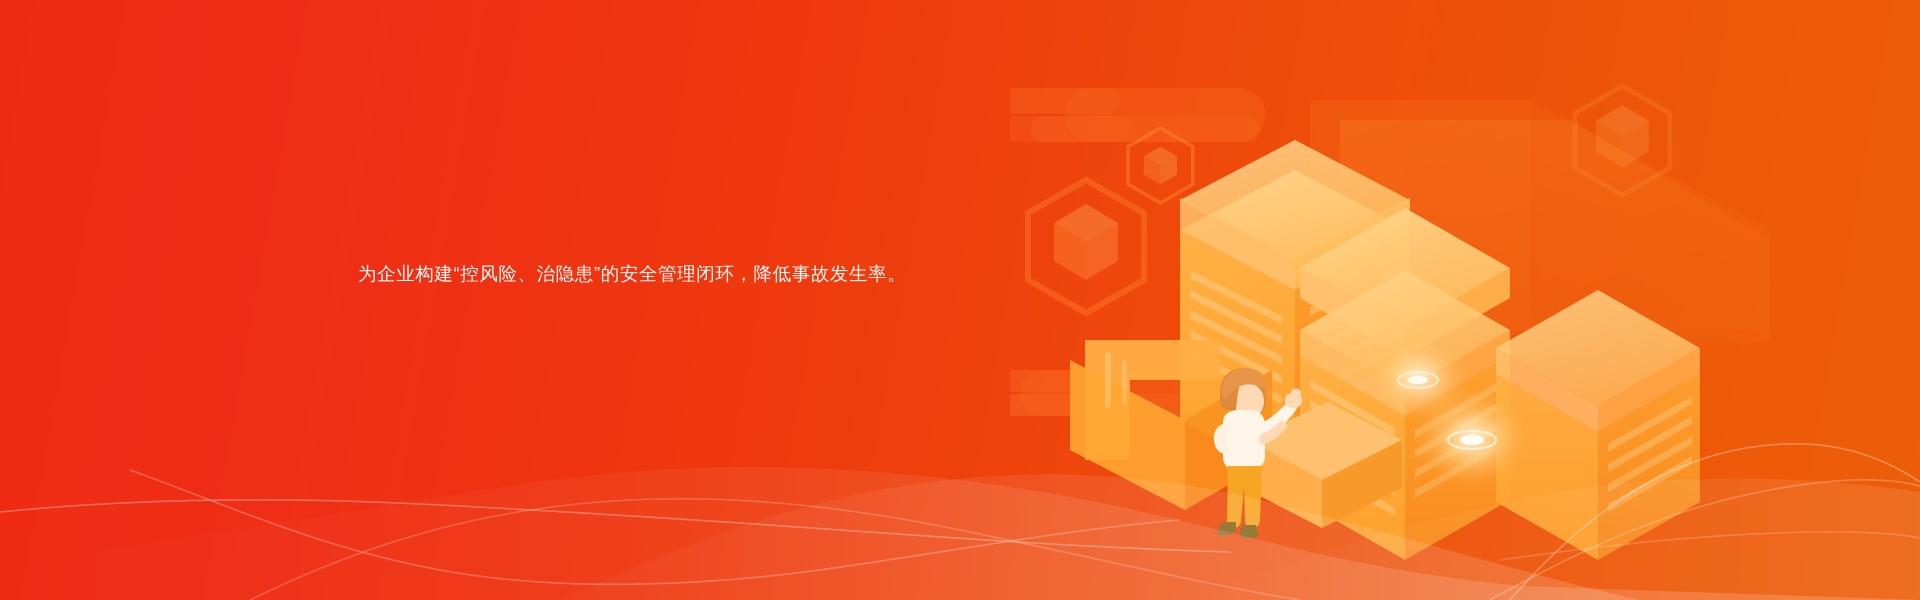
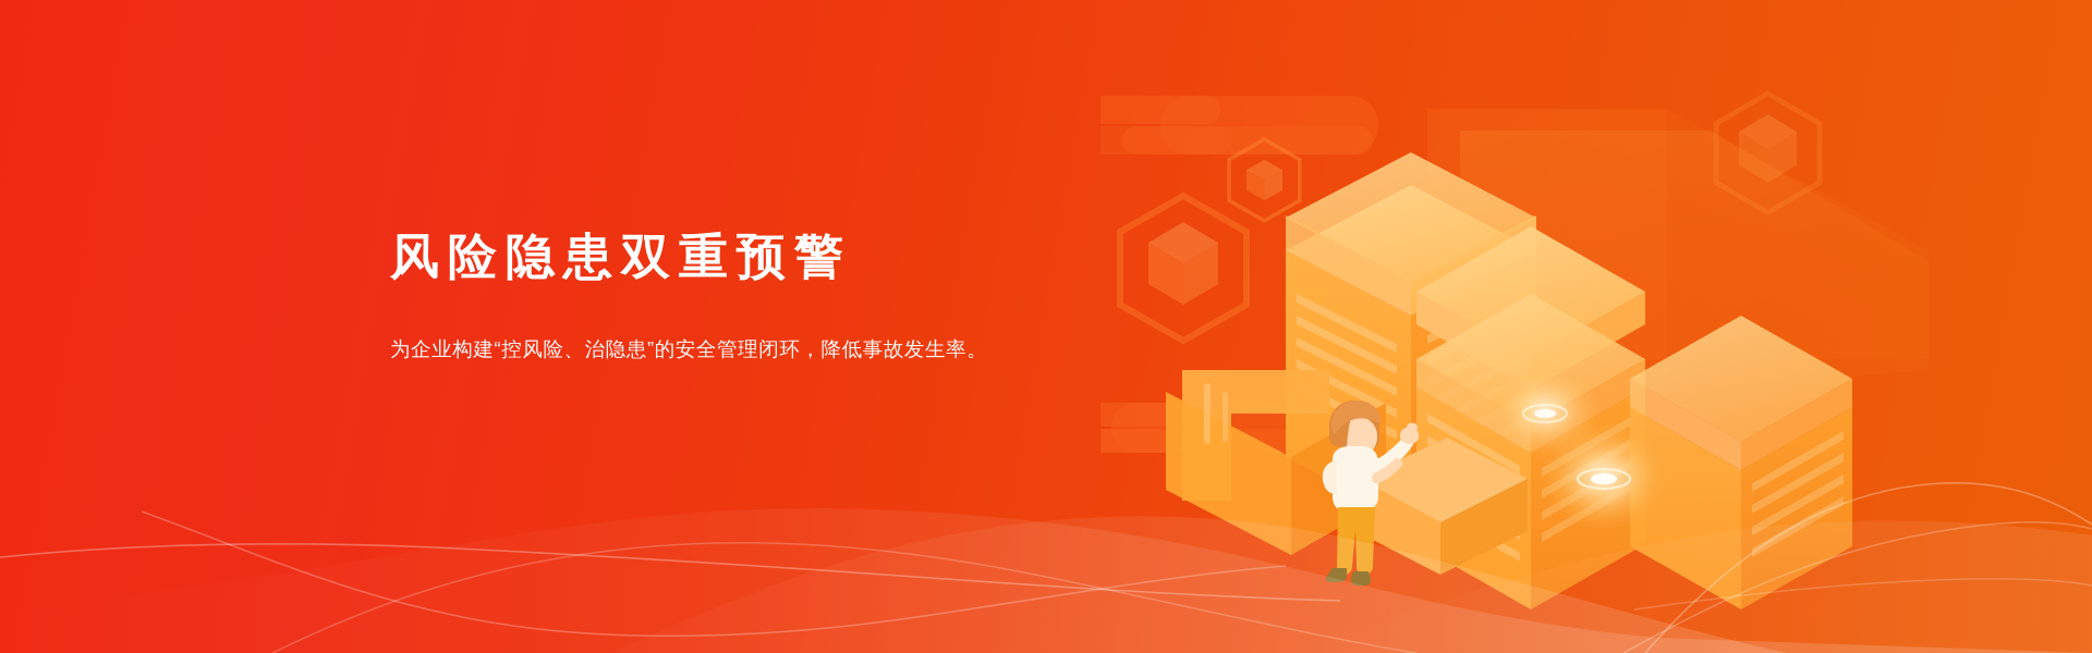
+ 风险隐患双重预警
  为企业构建“控风险、治隐患”的安全管理闭环，降低事故发生率。
